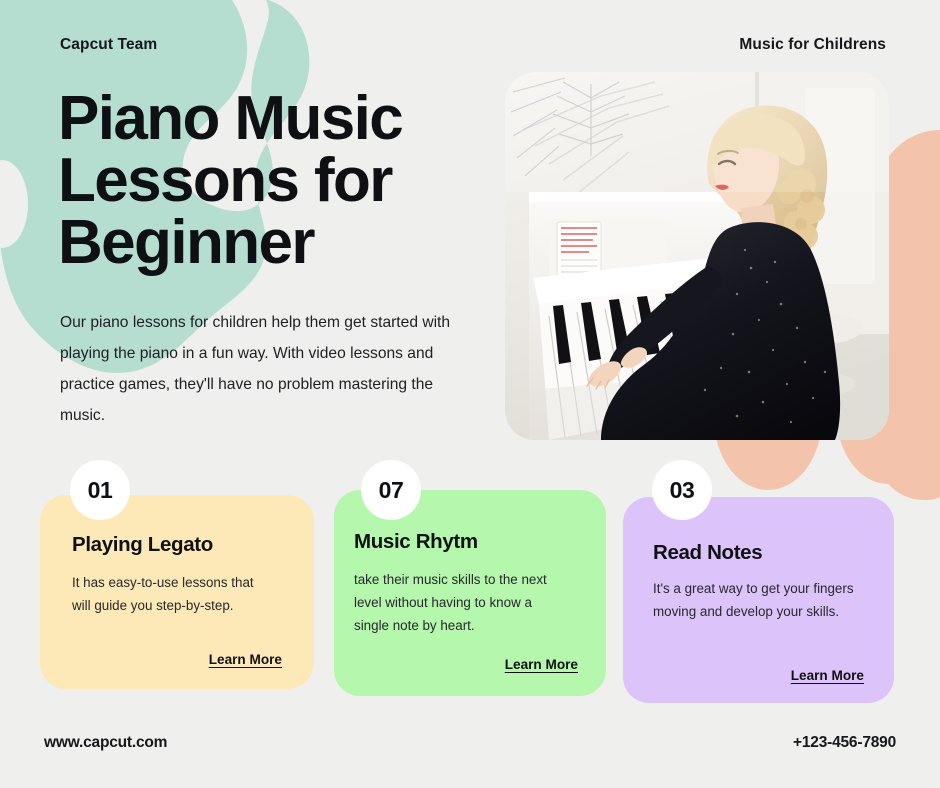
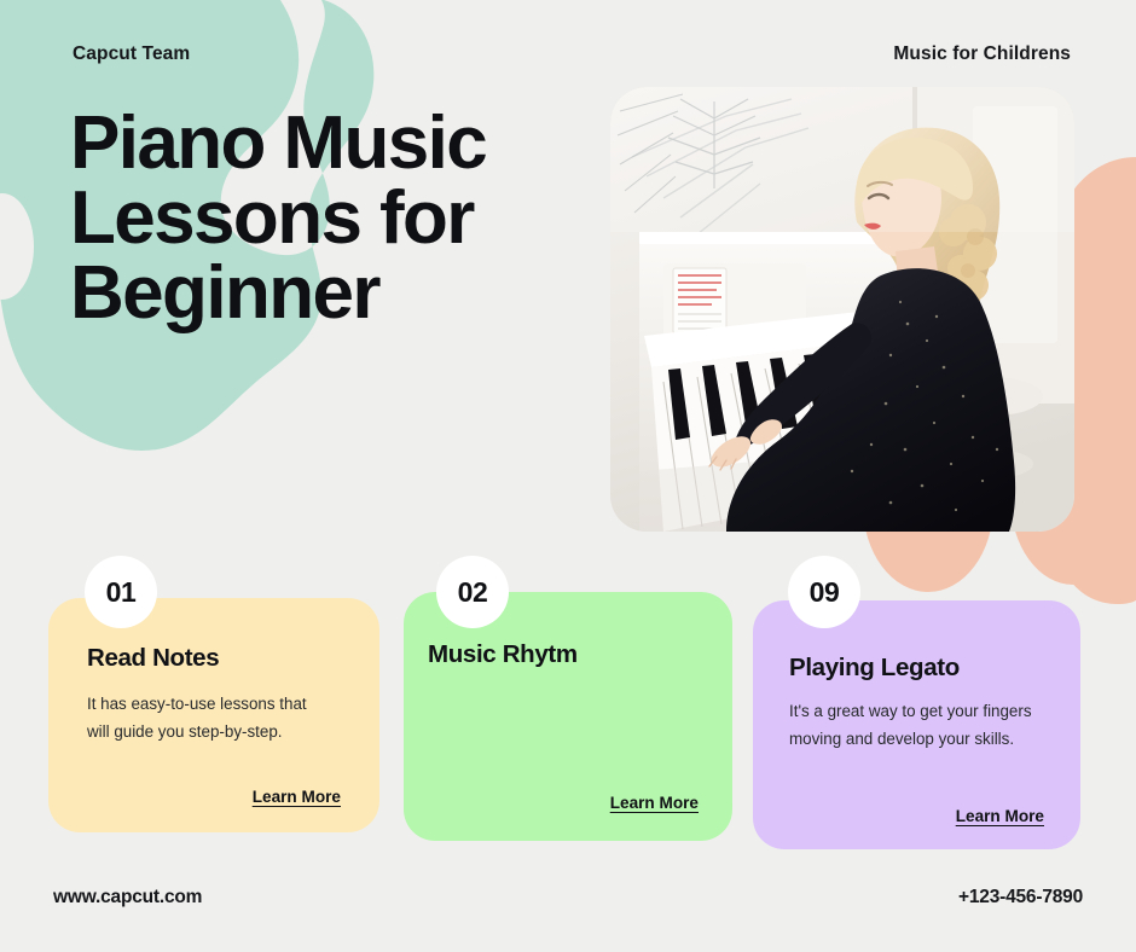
  Capcut Team
  Music for Childrens
  Piano Music Lessons for Beginner
- Our piano lessons for children help them get started with playing the piano in a fun way. With video lessons and practice games, they'll have no problem mastering the music.
- Playing Legato
+ Read Notes
  It has easy-to-use lessons that will guide you step-by-step.
  Learn More
  01
  Music Rhytm
- take their music skills to the next level without having to know a single note by heart.
  Learn More
- 07
+ 02
- Read Notes
+ Playing Legato
  It's a great way to get your fingers moving and develop your skills.
  Learn More
- 03
+ 09
  www.capcut.com
  +123-456-7890
